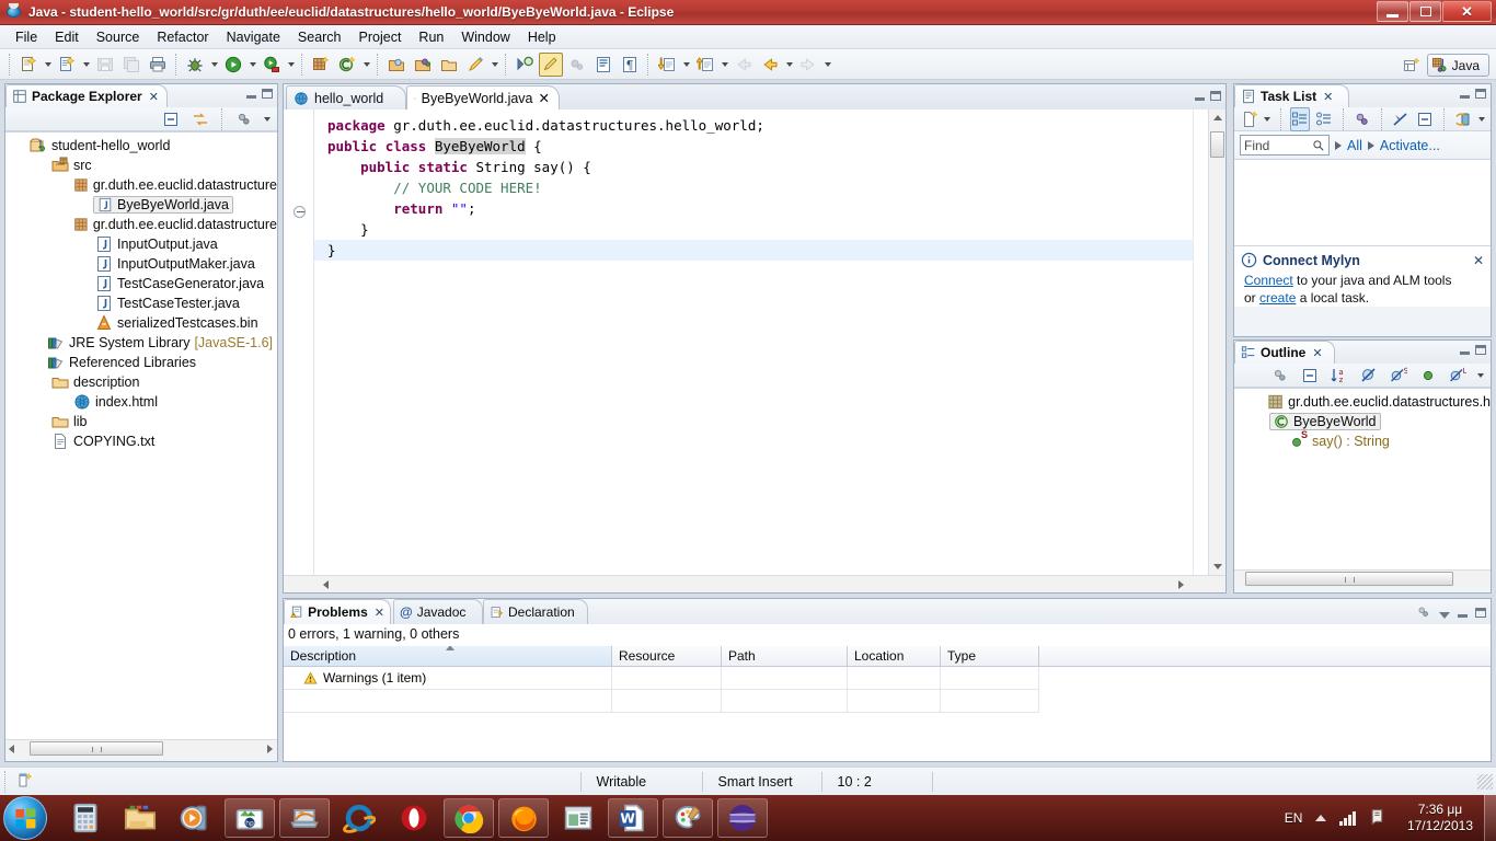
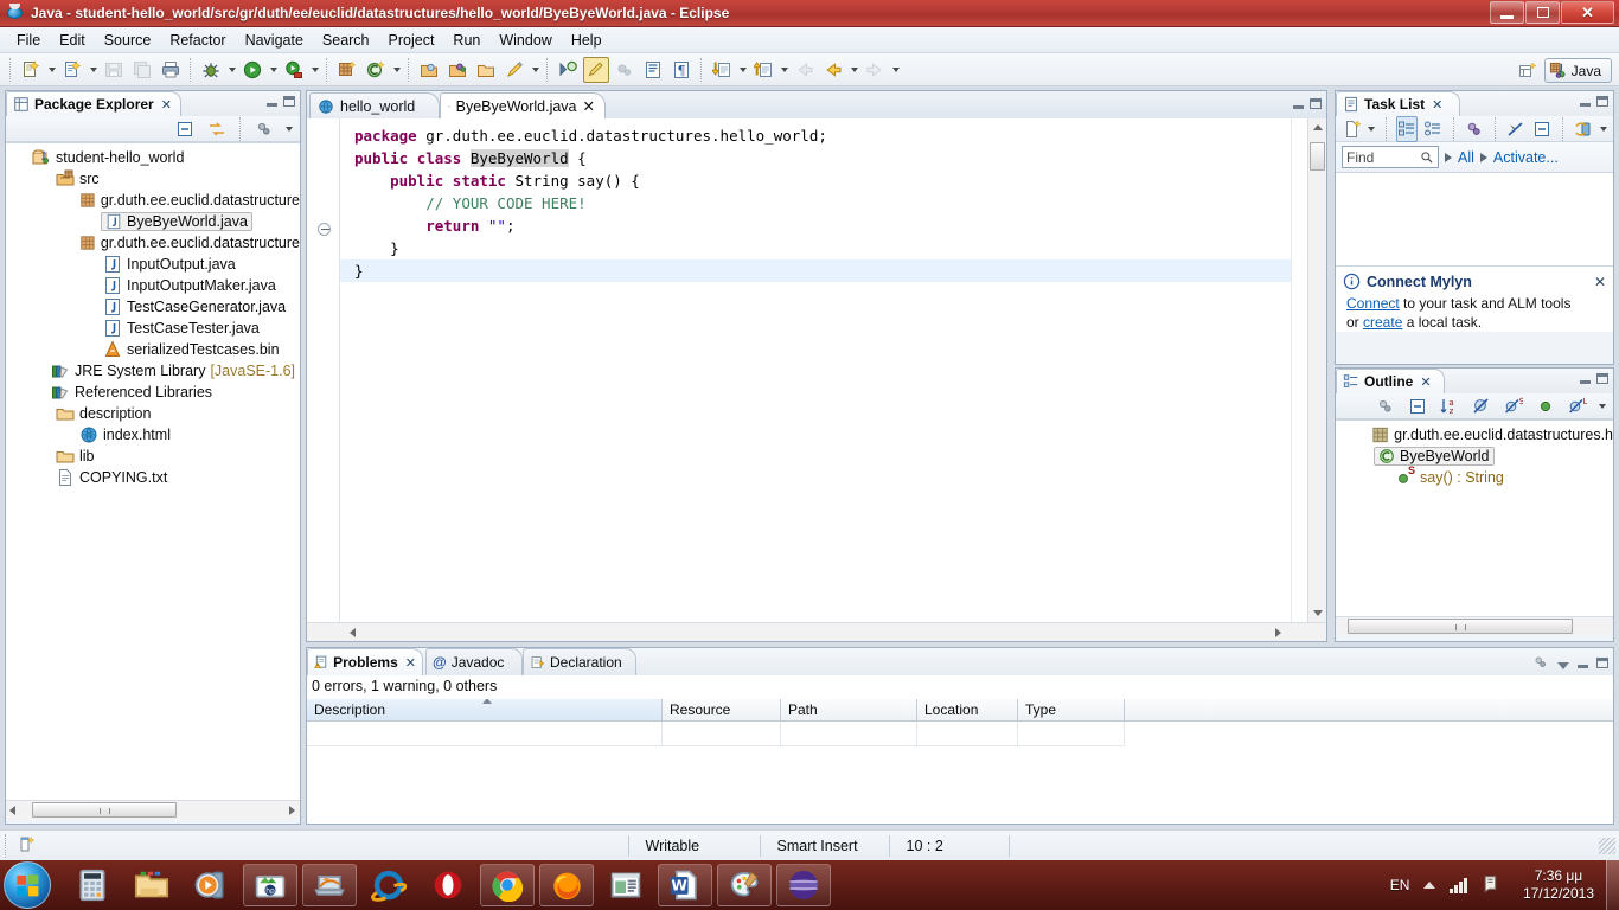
  Java - student-hello_world/src/gr/duth/ee/euclid/datastructures/hello_world/ByeByeWorld.java - Eclipse
  ✕
  File
  Edit
  Source
  Refactor
  Navigate
  Search
  Project
  Run
  Window
  Help
  ¶
  Java
  Package Explorer
  ✕
  student-hello_world
  src
  gr.duth.ee.euclid.datastructure
  ByeByeWorld.java
  gr.duth.ee.euclid.datastructure
  InputOutput.java
  InputOutputMaker.java
  TestCaseGenerator.java
  TestCaseTester.java
  serializedTestcases.bin
  JRE System Library
  [JavaSE-1.6]
  Referenced Libraries
  description
  index.html
  lib
  COPYING.txt
  hello_world
  ByeByeWorld.java
  ✕
  package gr.duth.ee.euclid.datastructures.hello_world;
  public class ByeByeWorld {
  public static String say() {
  // YOUR CODE HERE!
  return "";
  }
  }
  Task List
  ✕
  Find
  All
  Activate...
  Connect Mylyn
  ✕
- Connect to your java and ALM tools
+ Connect to your task and ALM tools
  or create a local task.
  Outline
  ✕
  a
  z
  S
  L
  gr.duth.ee.euclid.datastructures.h
  ByeByeWorld
  S
  say() : String
  Problems
  ✕
  @
  Javadoc
  Declaration
  0 errors, 1 warning, 0 others
  Description
  Resource
  Path
  Location
  Type
- Warnings (1 item)
  Writable
  Smart Insert
  10 : 2
  W
  EN
  7:36 μμ
  17/12/2013
